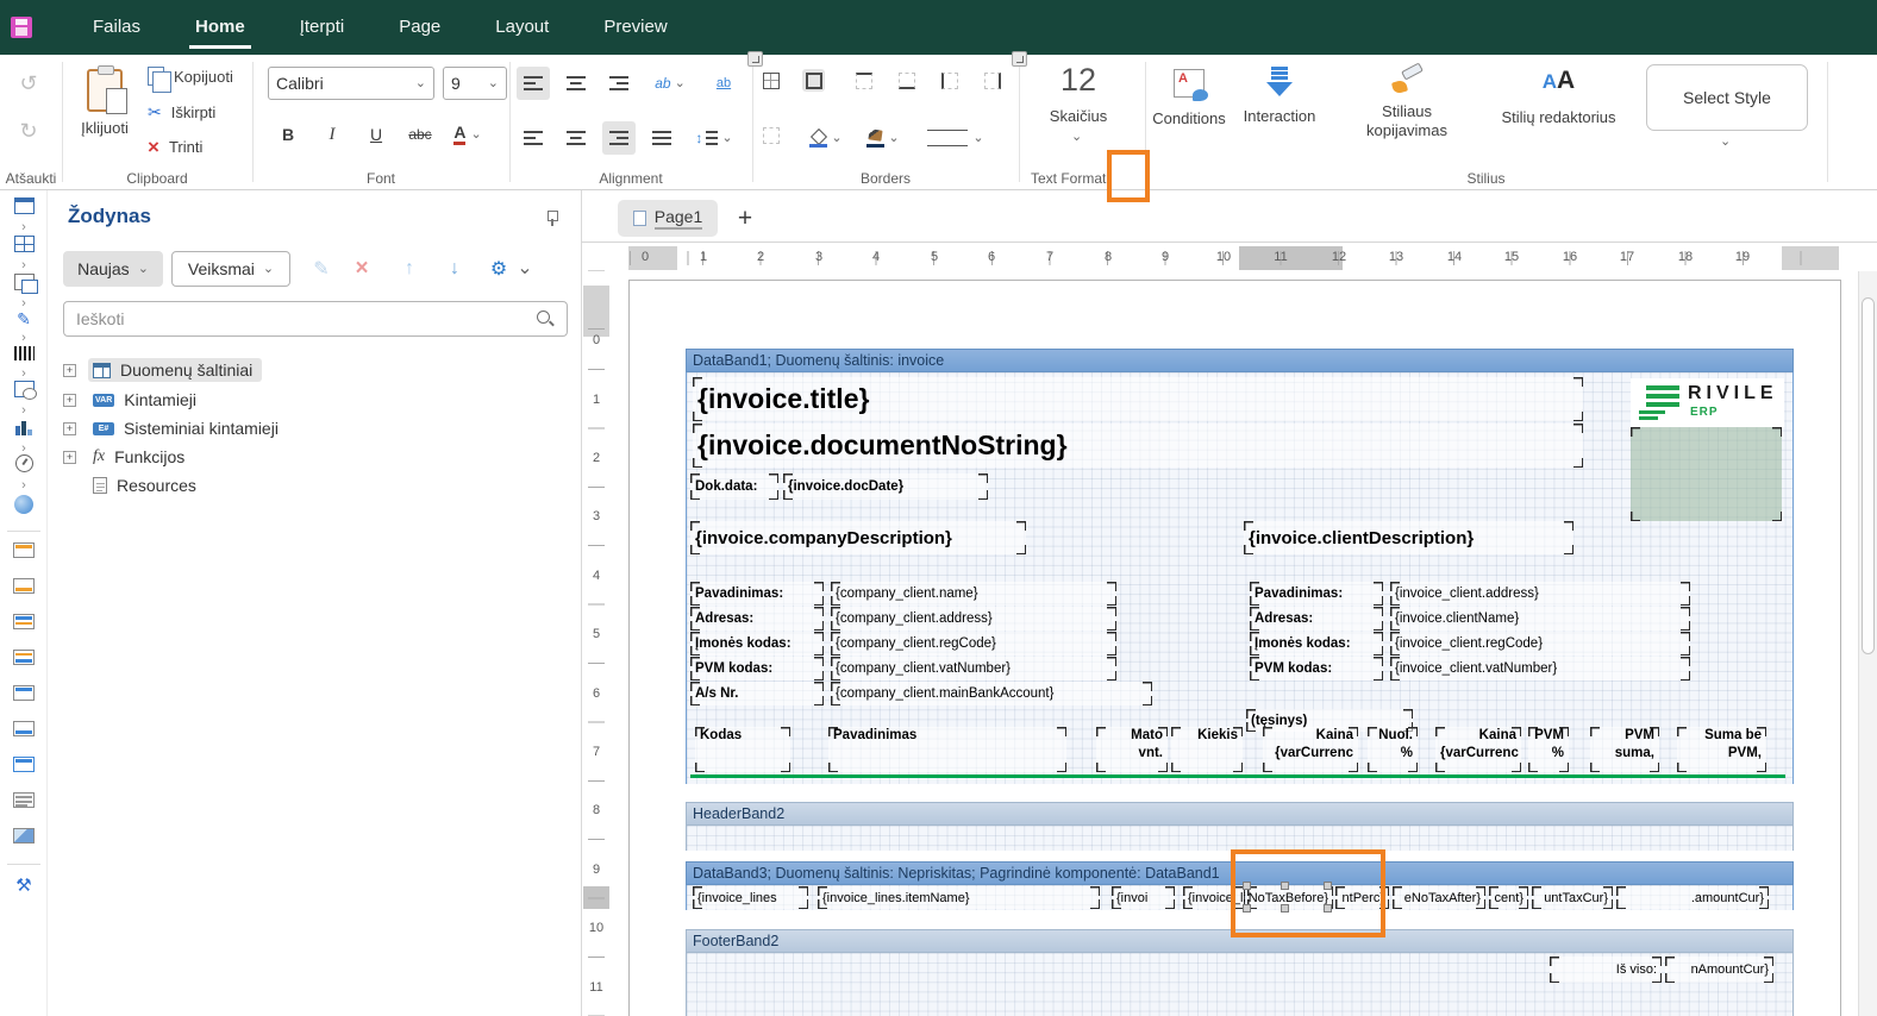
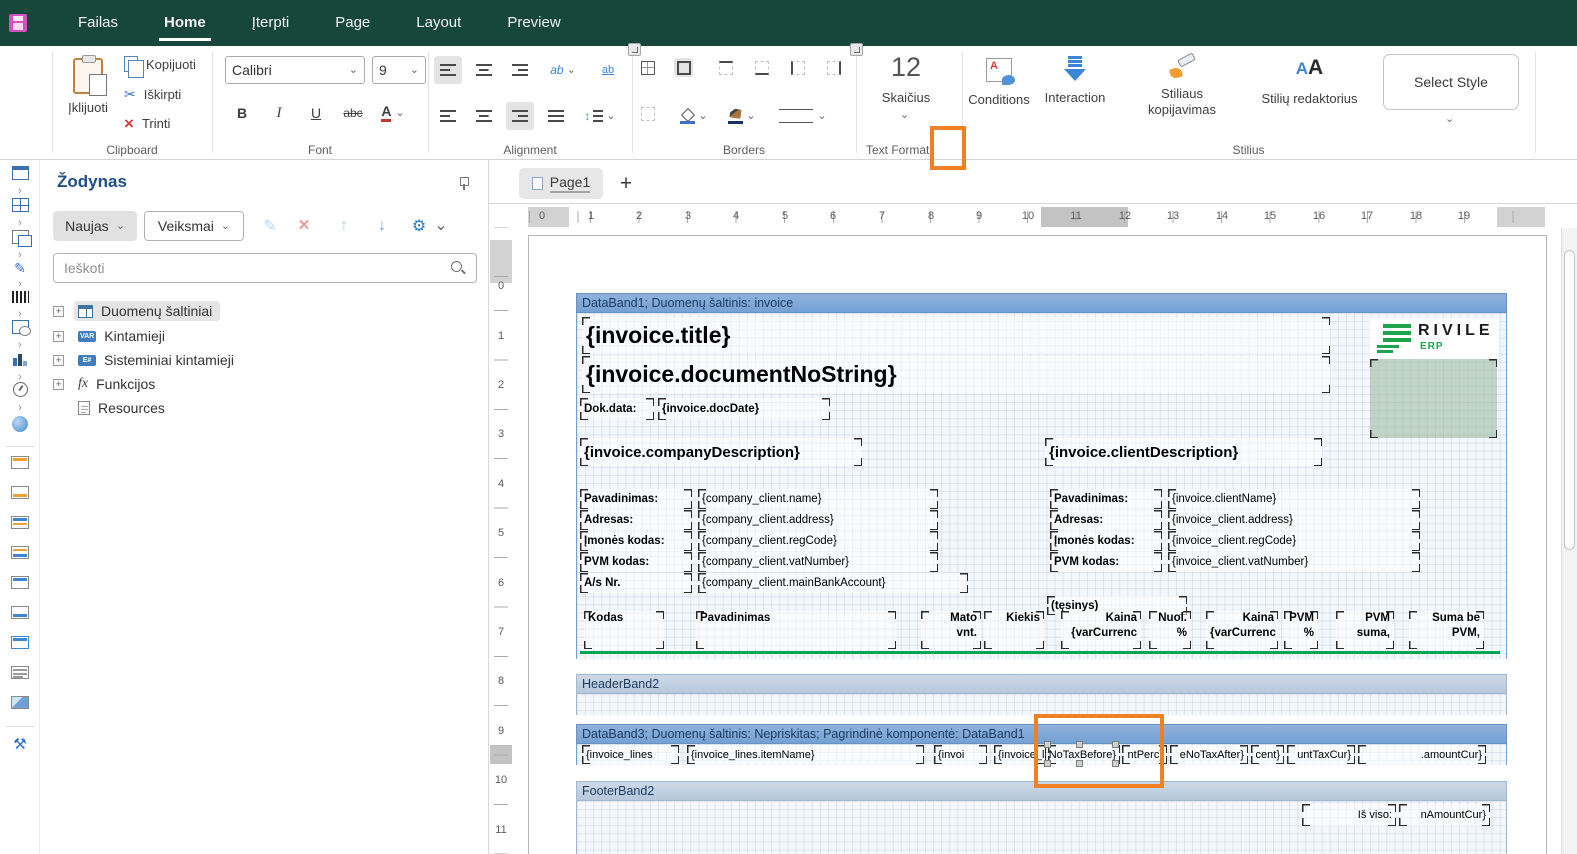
  Failas
  Home
  Įterpti
  Page
  Layout
  Preview
- ↺
- ↻
- Atšaukti
  Įklijuoti
  Kopijuoti
  ✂
  Iškirpti
  ×
  Trinti
  Clipboard
  Calibri
  ⌄
  9
  ⌄
  B
  I
  U
  abc
  A
  ⌄
  Font
  ab
  ⌄
  ab
  ↕
  ⌄
  Alignment
  ⌄
  ⌄
  ⌄
  Borders
  12
  Skaičius
  ⌄
  Text Format
  A
  Conditions
  Interaction
  Stiliaus
  kopijavimas
  AA
  Stilių redaktorius
  Select Style
  ⌄
  Stilius
  ›
  ›
  ›
  ✎
  ›
  ›
  ›
  ›
  ›
  ⚒
  Žodynas
  Naujas
  ⌄
  Veiksmai
  ⌄
  ✎
  ×
  ↑
  ↓
  ⚙
  ⌄
  Ieškoti
  +
  Duomenų šaltiniai
  +
  Kintamieji
  +
  Sisteminiai kintamieji
  +
  fx
  Funkcijos
  Resources
  Page1
  +
  0
  1
  2
  3
  4
  5
  6
  7
  8
  9
  10
  11
  12
  13
  14
  15
  16
  17
  18
  19
  0
  1
  2
  3
  4
  5
  6
  7
  8
  9
  10
  11
  DataBand1; Duomenų šaltinis: invoice
  {invoice.title}
  {invoice.documentNoString}
  Dok.data:
  {invoice.docDate}
  RIVILE
  ERP
  {invoice.companyDescription}
  {invoice.clientDescription}
  Pavadinimas:
  {company_client.name}
  Adresas:
  {company_client.address}
  Įmonės kodas:
  {company_client.regCode}
  PVM kodas:
  {company_client.vatNumber}
  A/s Nr.
  {company_client.mainBankAccount}
  Pavadinimas:
- {invoice_client.address}
+ {invoice.clientName}
  Adresas:
- {invoice.clientName}
+ {invoice_client.address}
  Įmonės kodas:
  {invoice_client.regCode}
  PVM kodas:
  {invoice_client.vatNumber}
  (tęsinys)
  Kodas
  Pavadinimas
  Mato
  vnt.
  Kiekis
  Kaina
  {varCurrenc
  Nuol.
  %
  Kaina
  {varCurrenc
  PVM
  %
  PVM
  suma,
  Suma be
  PVM,
  HeaderBand2
  DataBand3; Duomenų šaltinis: Nepriskitas; Pagrindinė komponentė: DataBand1
  {invoice_lines
  {invoice_lines.itemName}
  {invoi
  {invoice_li
  NoTaxBefore}
  ntPerc}
  eNoTaxAfter}
  cent}
  untTaxCur}
  .amountCur}
  FooterBand2
  Iš viso:
  nAmountCur}
